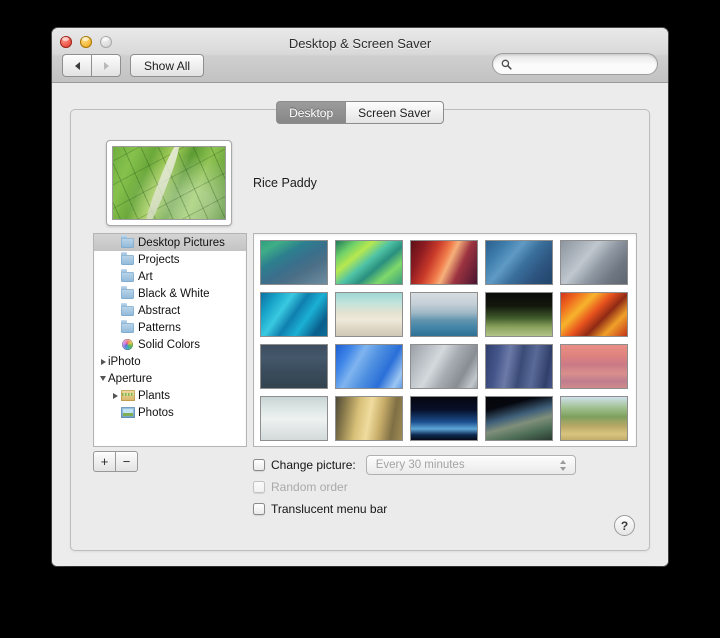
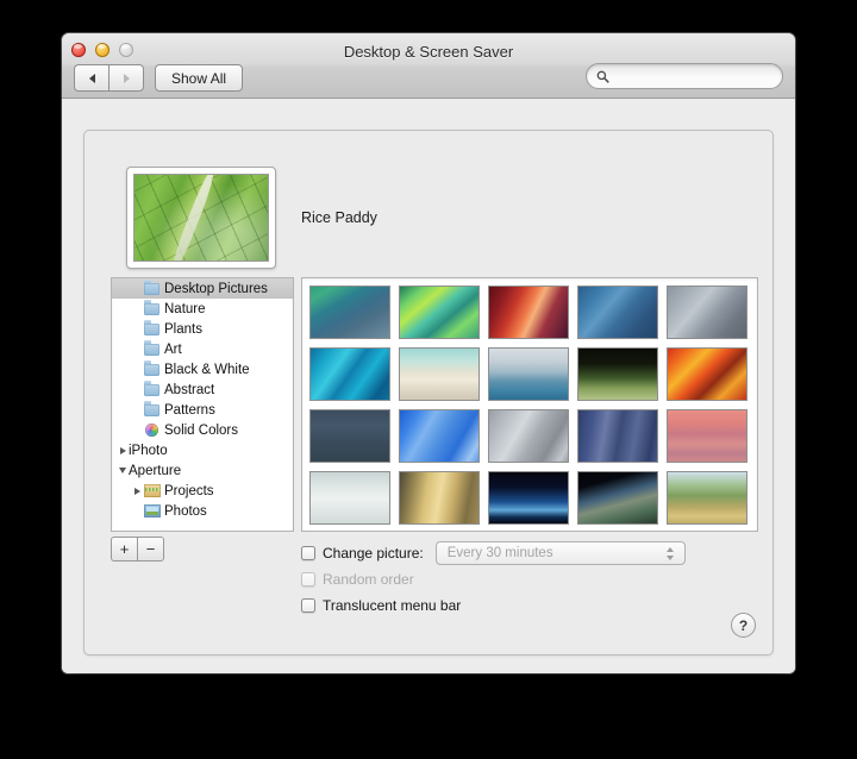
  Desktop & Screen Saver
  Show All
- Desktop
- Screen Saver
  Rice Paddy
  Desktop Pictures
+ Nature
- Projects
+ Plants
  Art
  Black & White
  Abstract
  Patterns
  Solid Colors
  iPhoto
  Aperture
- Plants
+ Projects
  Photos
  +
  −
  Change picture:
  Every 30 minutes
  Random order
  Translucent menu bar
  ?
